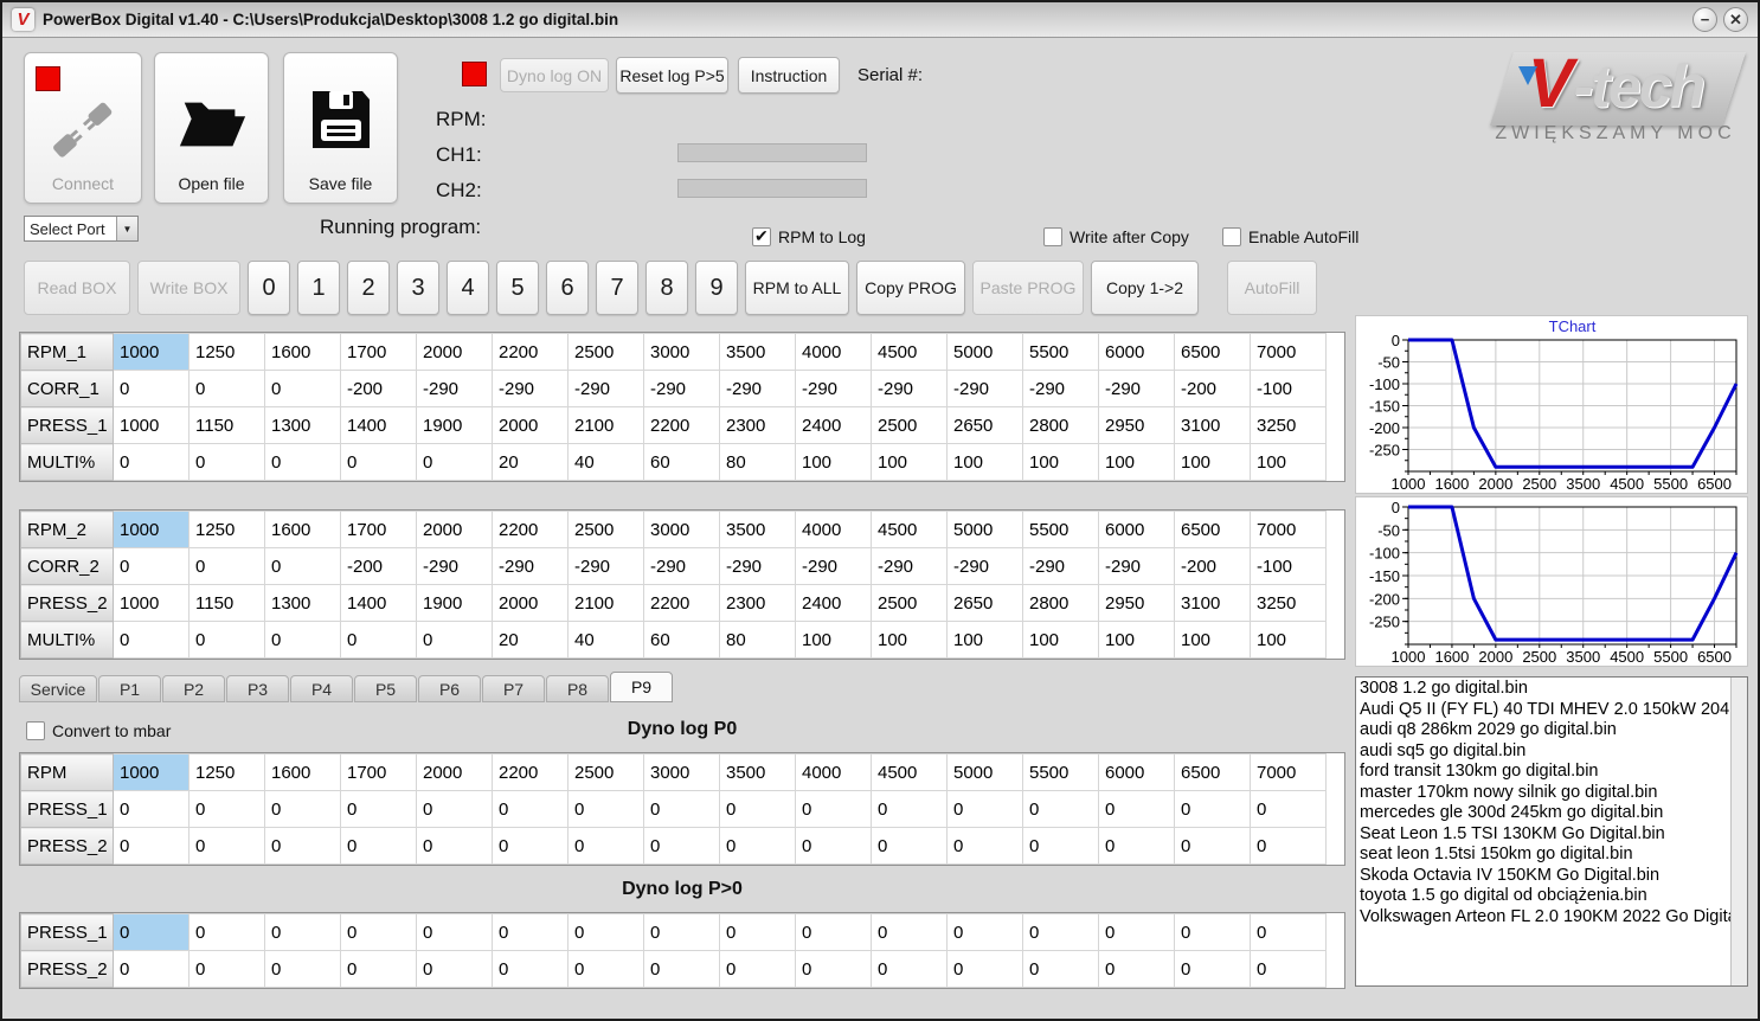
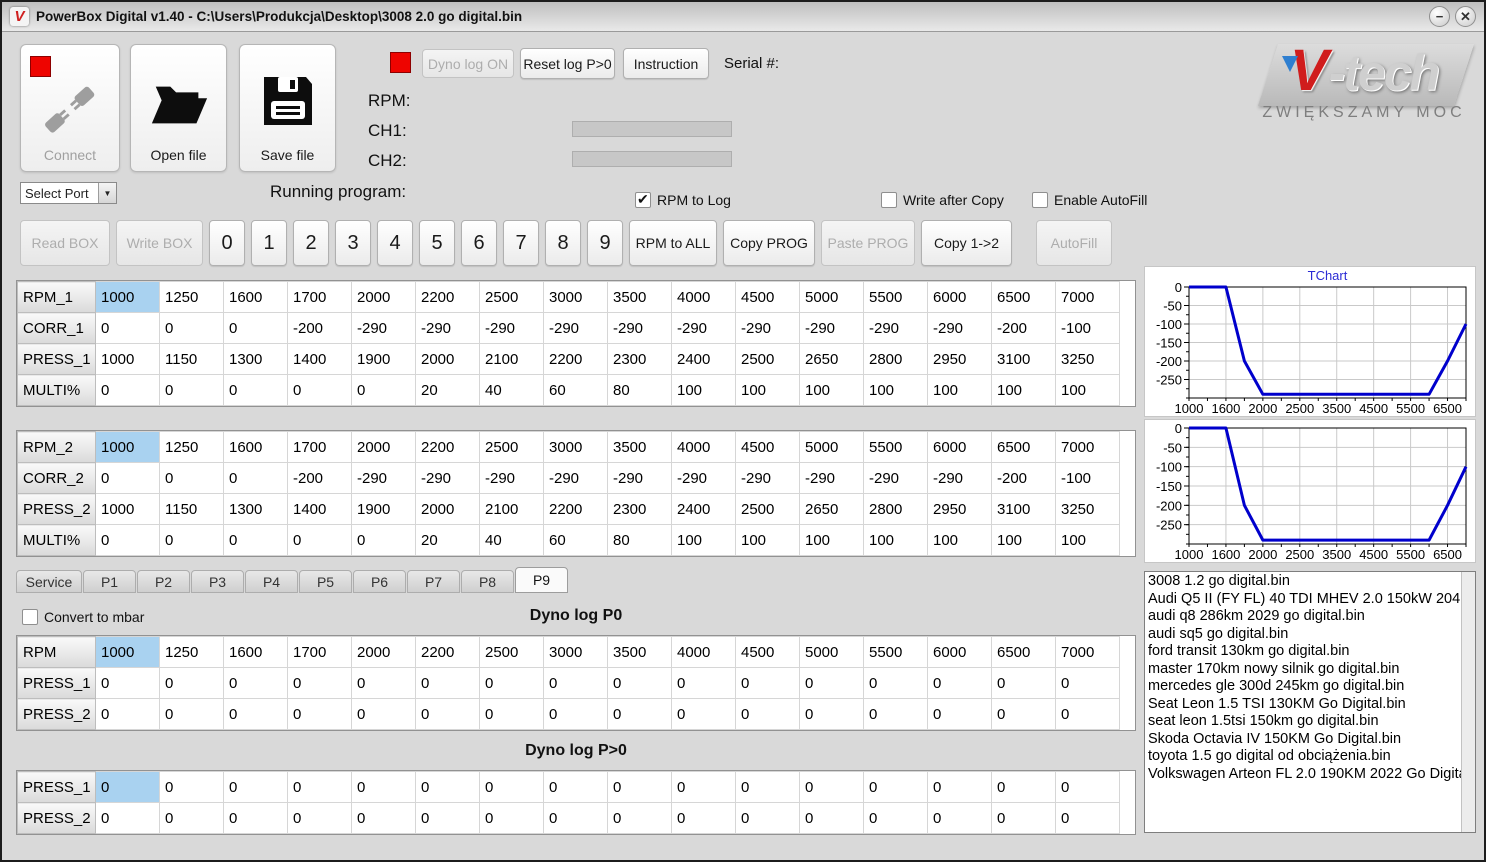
  V
- PowerBox Digital v1.40 - C:\Users\Produkcja\Desktop\3008 1.2 go digital.bin
+ PowerBox Digital v1.40 - C:\Users\Produkcja\Desktop\3008 2.0 go digital.bin
  −
  ✕
  Connect
  Open file
  Save file
  Dyno log ON
- Reset log P>5
+ Reset log P>0
  Instruction
  Serial #:
  RPM:
  CH1:
  CH2:
  Select Port
  ▼
  Running program:
  RPM to Log
  Write after Copy
  Enable AutoFill
  V-tech
  ZWIĘKSZAMY MOC
  Read BOX
  Write BOX
  0
  1
  2
  3
  4
  5
  6
  7
  8
  9
  RPM to ALL
  Copy PROG
  Paste PROG
  Copy 1->2
  AutoFill
  RPM_1	1000	1250	1600	1700	2000	2200	2500	3000	3500	4000	4500	5000	5500	6000	6500	7000
  CORR_1	0	0	0	-200	-290	-290	-290	-290	-290	-290	-290	-290	-290	-290	-200	-100
  PRESS_1	1000	1150	1300	1400	1900	2000	2100	2200	2300	2400	2500	2650	2800	2950	3100	3250
  MULTI%	0	0	0	0	0	20	40	60	80	100	100	100	100	100	100	100
  RPM_2	1000	1250	1600	1700	2000	2200	2500	3000	3500	4000	4500	5000	5500	6000	6500	7000
  CORR_2	0	0	0	-200	-290	-290	-290	-290	-290	-290	-290	-290	-290	-290	-200	-100
  PRESS_2	1000	1150	1300	1400	1900	2000	2100	2200	2300	2400	2500	2650	2800	2950	3100	3250
  MULTI%	0	0	0	0	0	20	40	60	80	100	100	100	100	100	100	100
  Service
  P1
  P2
  P3
  P4
  P5
  P6
  P7
  P8
  P9
  Convert to mbar
  Dyno log P0
  RPM	1000	1250	1600	1700	2000	2200	2500	3000	3500	4000	4500	5000	5500	6000	6500	7000
  PRESS_1	0	0	0	0	0	0	0	0	0	0	0	0	0	0	0	0
  PRESS_2	0	0	0	0	0	0	0	0	0	0	0	0	0	0	0	0
  Dyno log P>0
  PRESS_1	0	0	0	0	0	0	0	0	0	0	0	0	0	0	0	0
  PRESS_2	0	0	0	0	0	0	0	0	0	0	0	0	0	0	0	0
  TChart
  0
  -50
  -100
  -150
  -200
  -250
  1000
  1600
  2000
  2500
  3500
  4500
  5500
  6500
  0
  -50
  -100
  -150
  -200
  -250
  1000
  1600
  2000
  2500
  3500
  4500
  5500
  6500
  3008 1.2 go digital.bin
  Audi Q5 II (FY FL) 40 TDI MHEV 2.0 150kW 204
  audi q8 286km 2029 go digital.bin
  audi sq5 go digital.bin
  ford transit 130km go digital.bin
  master 170km nowy silnik go digital.bin
  mercedes gle 300d 245km go digital.bin
  Seat Leon 1.5 TSI 130KM Go Digital.bin
  seat leon 1.5tsi 150km go digital.bin
  Skoda Octavia IV 150KM Go Digital.bin
  toyota 1.5 go digital od obciążenia.bin
  Volkswagen Arteon FL 2.0 190KM 2022 Go Digit
